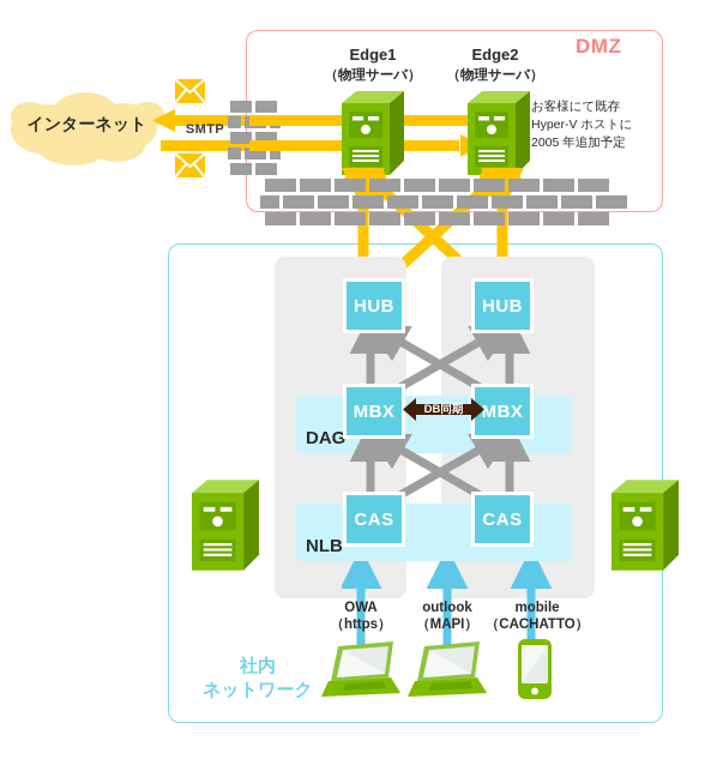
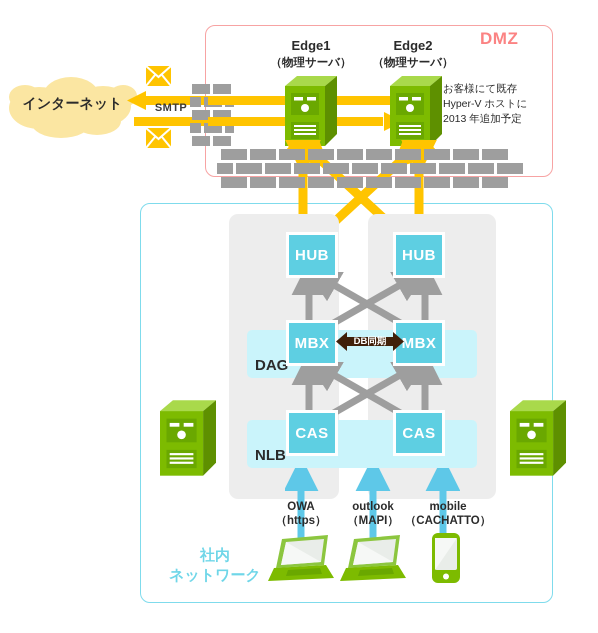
  DMZ
  社内
  ネットワーク
  インターネット
  SMTP
  Edge1
  （物理サーバ）
  Edge2
  （物理サーバ）
  お客様にて既存
  Hyper-V ホストに
- 2005 年追加予定
+ 2013 年追加予定
  DAG
  NLB
  HUB
  HUB
  MBX
  MBX
  DB同期
  CAS
  CAS
  OWA
  （https）
  outlook
  （MAPI）
  mobile
  （CACHATTO）
